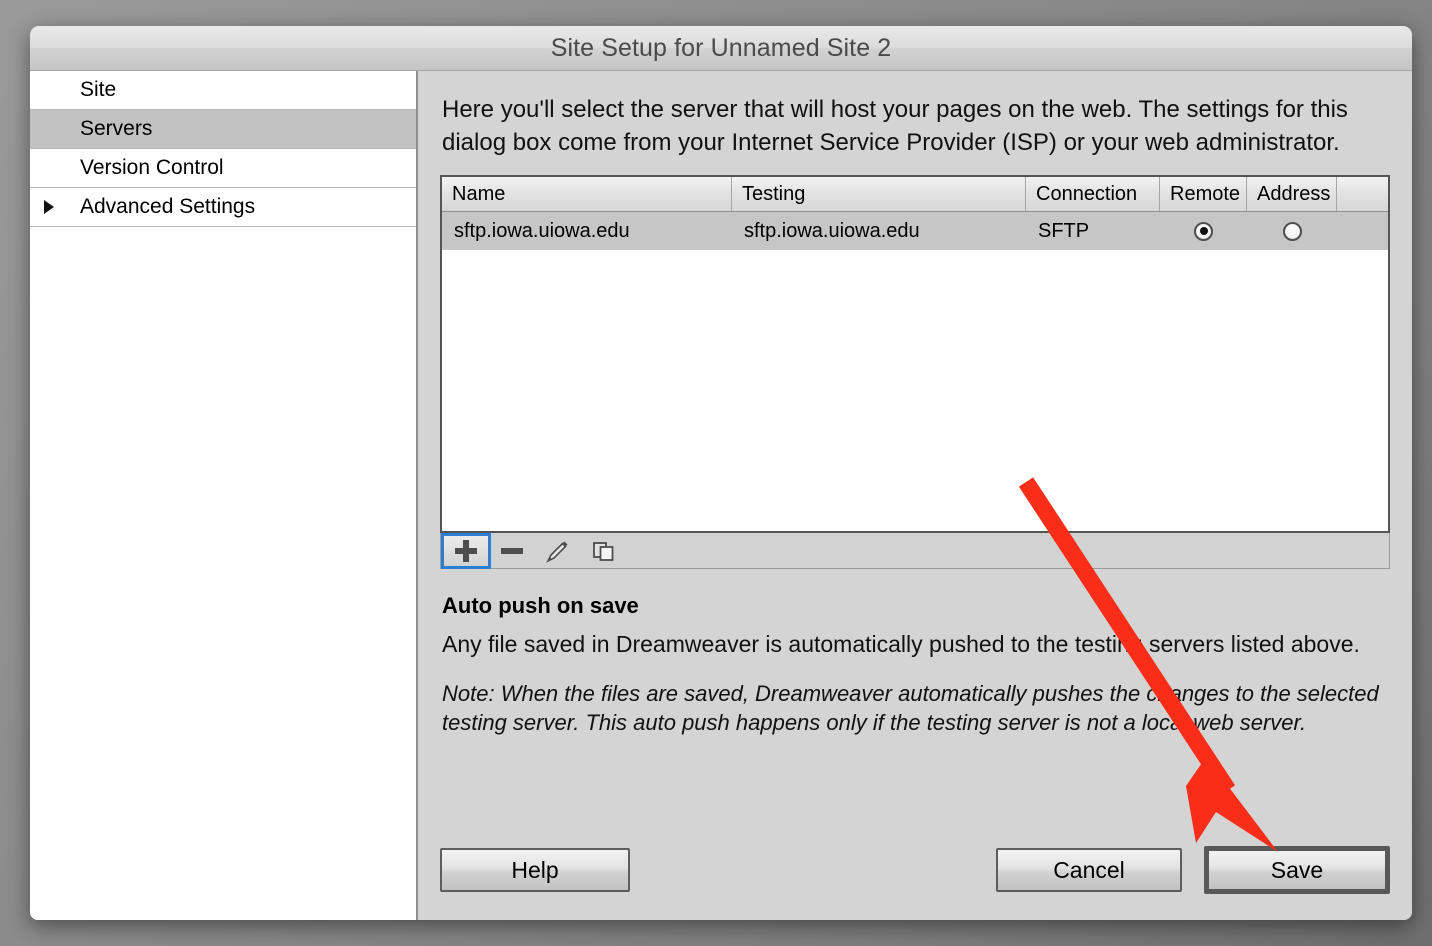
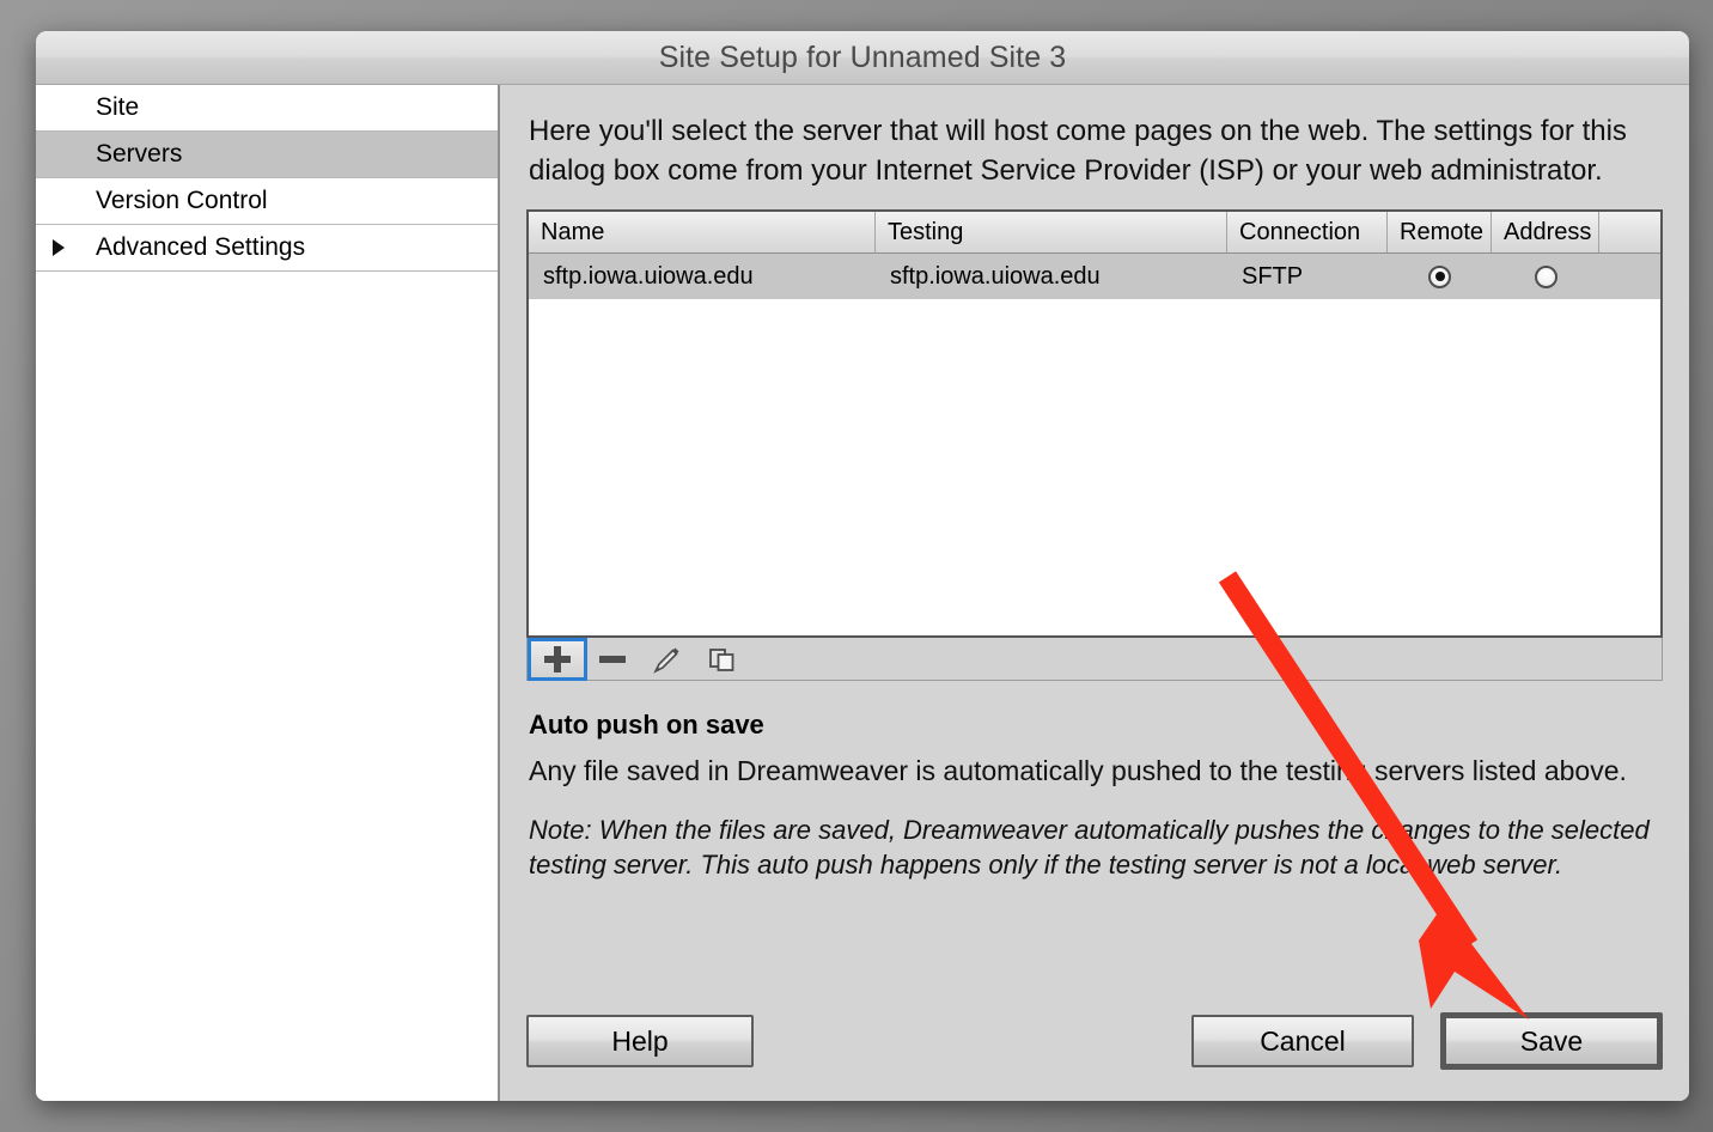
- Site Setup for Unnamed Site 2
+ Site Setup for Unnamed Site 3
  Site
  Servers
  Version Control
  Advanced Settings
- Here you'll select the server that will host your pages on the web. The settings for this dialog box come from your Internet Service Provider (ISP) or your web administrator.
+ Here you'll select the server that will host come pages on the web. The settings for this dialog box come from your Internet Service Provider (ISP) or your web administrator.
  Name
  Testing
  Connection
  Remote
  Address
  sftp.iowa.uiowa.edu
  sftp.iowa.uiowa.edu
  SFTP
  Auto push on save
  Any file saved in Dreamweaver is automatically pushed to the testi servers listed above.
  Note: When the files are saved, Dreamweaver automatically pushes the canges to the selected testing server. This auto push happens only if the testing server is not a loc web server.
  Help
  Cancel
  Save
